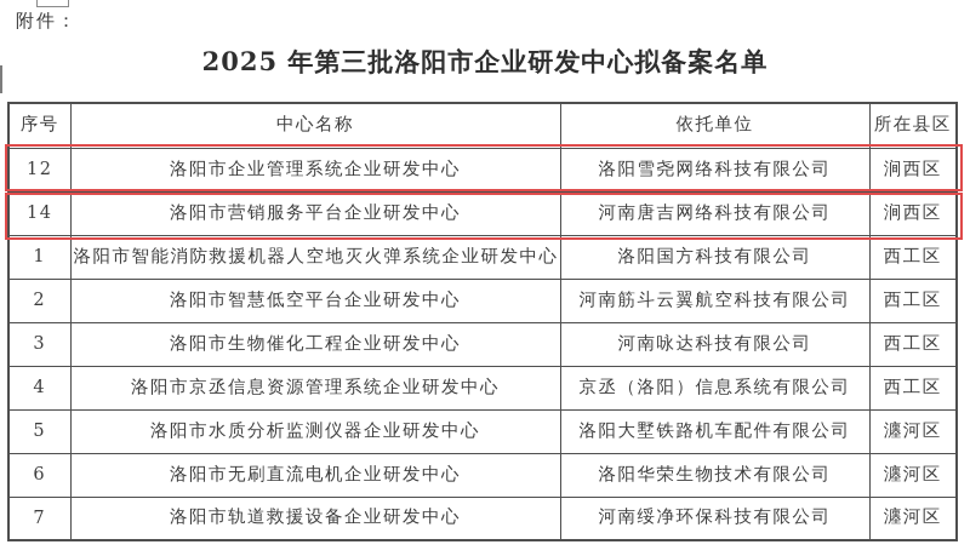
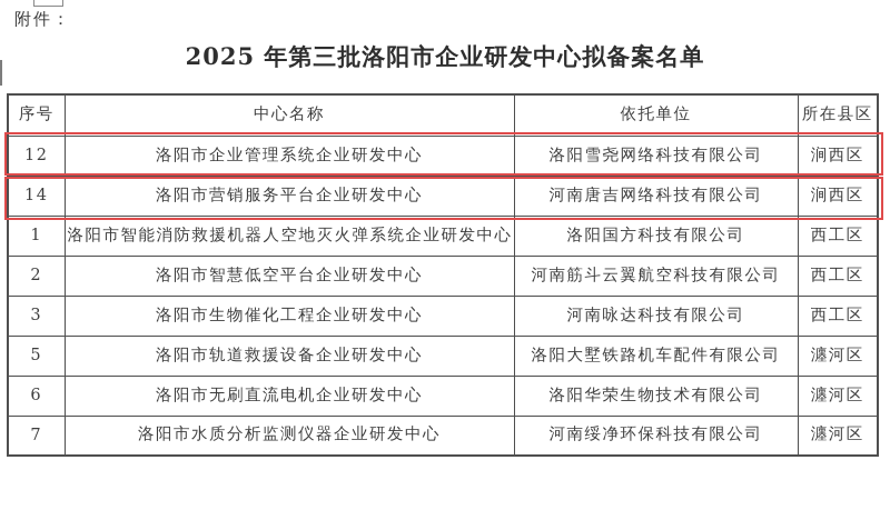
  附件：
  2025 年第三批洛阳市企业研发中心拟备案名单
  序号	中心名称	依托单位	所在县区
  12	洛阳市企业管理系统企业研发中心	洛阳雪尧网络科技有限公司	涧西区
  14	洛阳市营销服务平台企业研发中心	河南唐吉网络科技有限公司	涧西区
  1	洛阳市智能消防救援机器人空地灭火弹系统企业研发中心	洛阳国方科技有限公司	西工区
  2	洛阳市智慧低空平台企业研发中心	河南筋斗云翼航空科技有限公司	西工区
  3	洛阳市生物催化工程企业研发中心	河南咏达科技有限公司	西工区
- 4	洛阳市京丞信息资源管理系统企业研发中心	京丞（洛阳）信息系统有限公司	西工区
- 5	洛阳市水质分析监测仪器企业研发中心	洛阳大墅铁路机车配件有限公司	瀍河区
+ 5	洛阳市轨道救援设备企业研发中心	洛阳大墅铁路机车配件有限公司	瀍河区
  6	洛阳市无刷直流电机企业研发中心	洛阳华荣生物技术有限公司	瀍河区
- 7	洛阳市轨道救援设备企业研发中心	河南绥净环保科技有限公司	瀍河区
+ 7	洛阳市水质分析监测仪器企业研发中心	河南绥净环保科技有限公司	瀍河区
